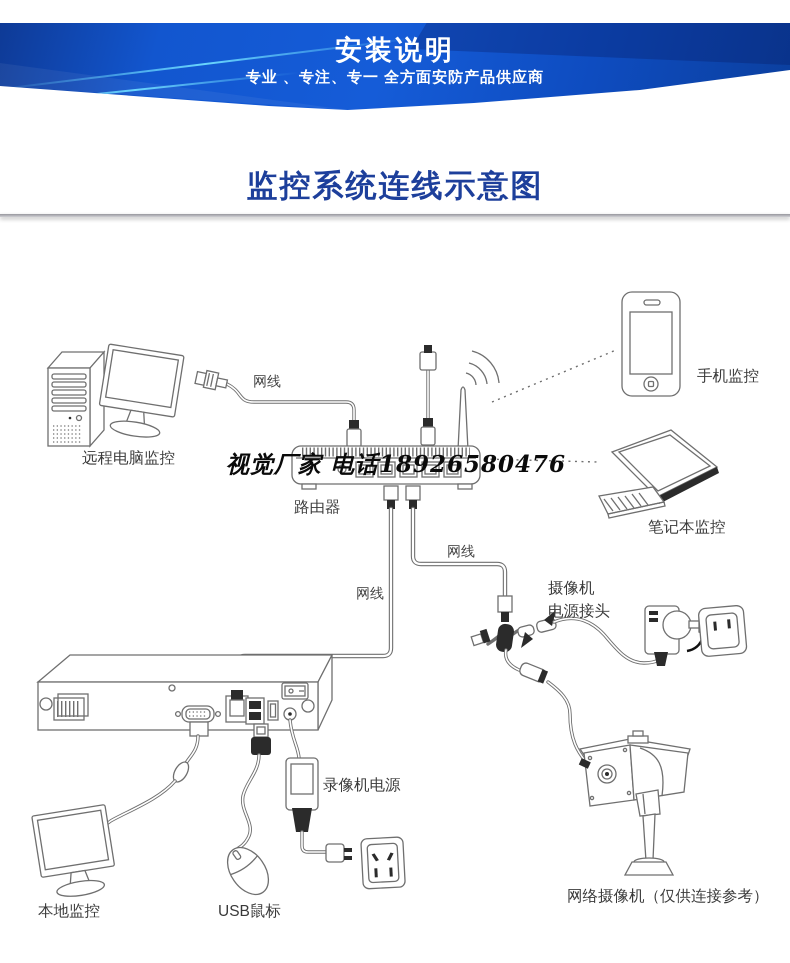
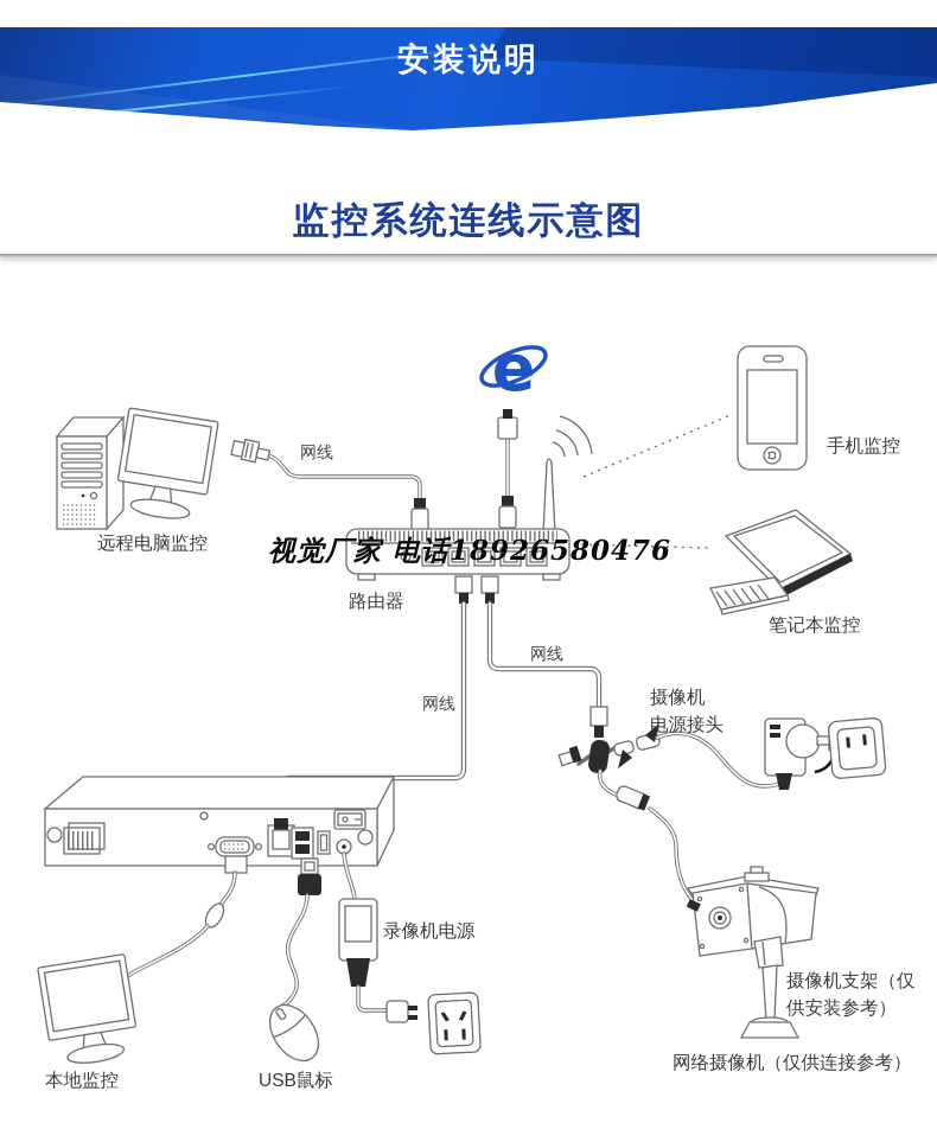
  安装说明
- 专业 、专注、专一 全方面安防产品供应商
  监控系统连线示意图
+ e
  视觉厂家 电话18926580476
  远程电脑监控
  网线
  路由器
  手机监控
  笔记本监控
  网线
  网线
  摄像机
  电源接头
  录像机电源
  本地监控
  USB鼠标
+ 摄像机支架（仅
+ 供安装参考）
  网络摄像机（仅供连接参考）
